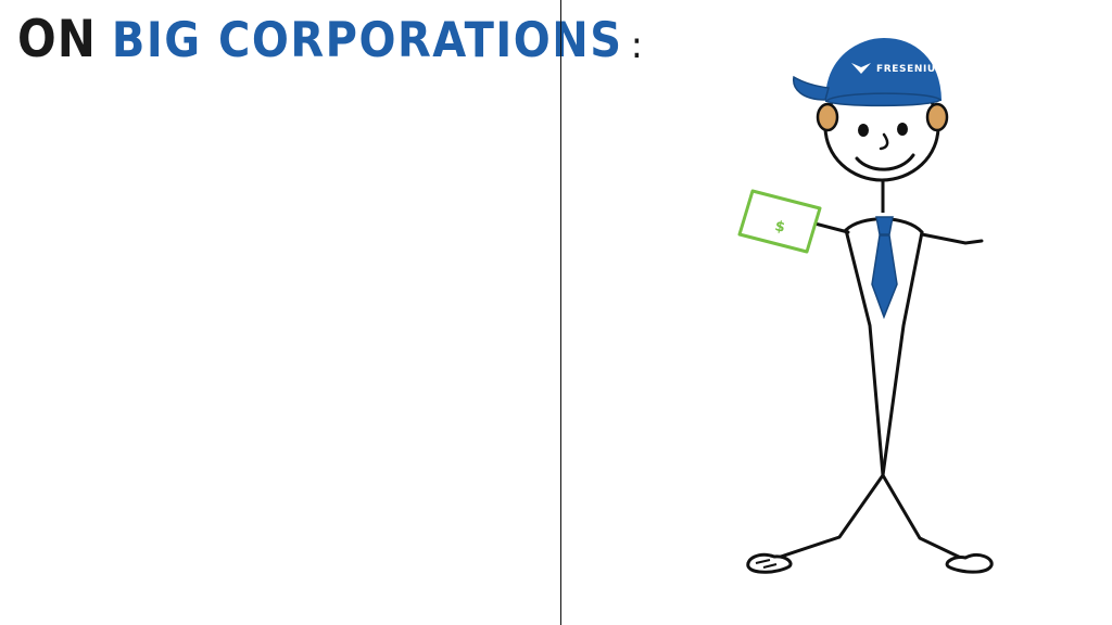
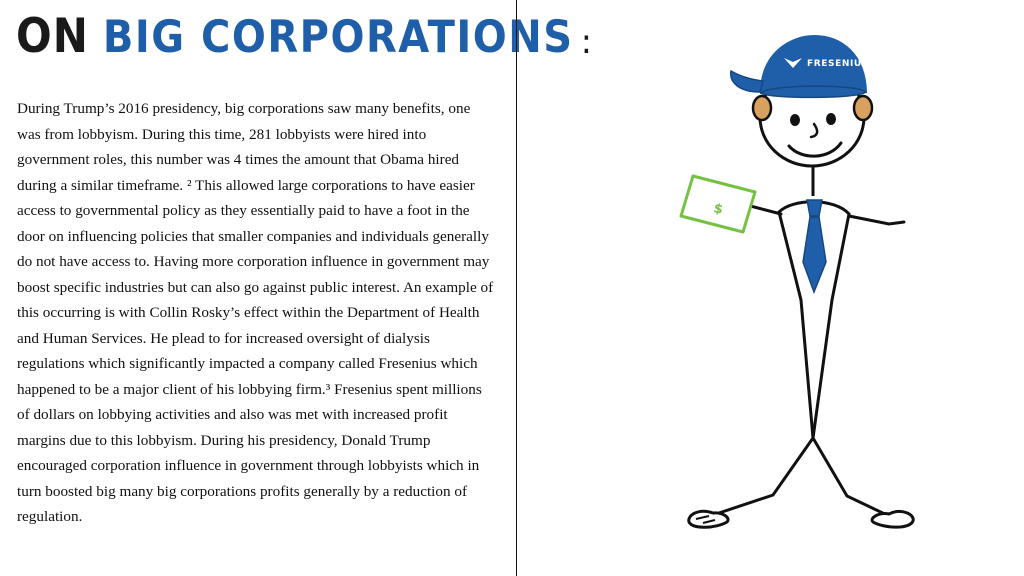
  ON
  BIG CORPORATIONS
  :
+ During Trump’s 2016 presidency, big corporations saw many benefits, one was from lobbyism. During this time, 281 lobbyists were hired into government roles, this number was 4 times the amount that Obama hired during a similar timeframe. ² This allowed large corporations to have easier access to governmental policy as they essentially paid to have a foot in the door on influencing policies that smaller companies and individuals generally do not have access to. Having more corporation influence in government may boost specific industries but can also go against public interest. An example of this occurring is with Collin Rosky’s effect within the Department of Health and Human Services. He plead to for increased oversight of dialysis regulations which significantly impacted a company called Fresenius which happened to be a major client of his lobbying firm.³ Fresenius spent millions of dollars on lobbying activities and also was met with increased profit margins due to this lobbyism. During his presidency, Donald Trump encouraged corporation influence in government through lobbyists which in turn boosted big many big corporations profits generally by a reduction of regulation.
  FRESENIUS
